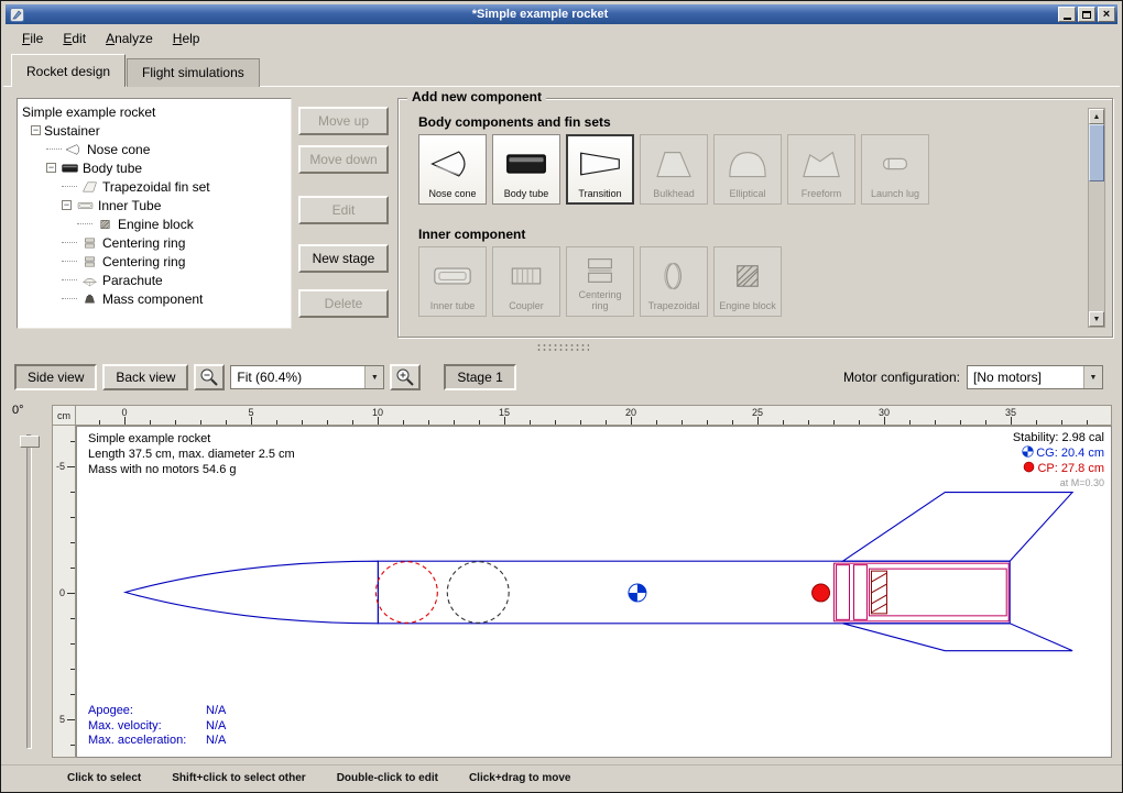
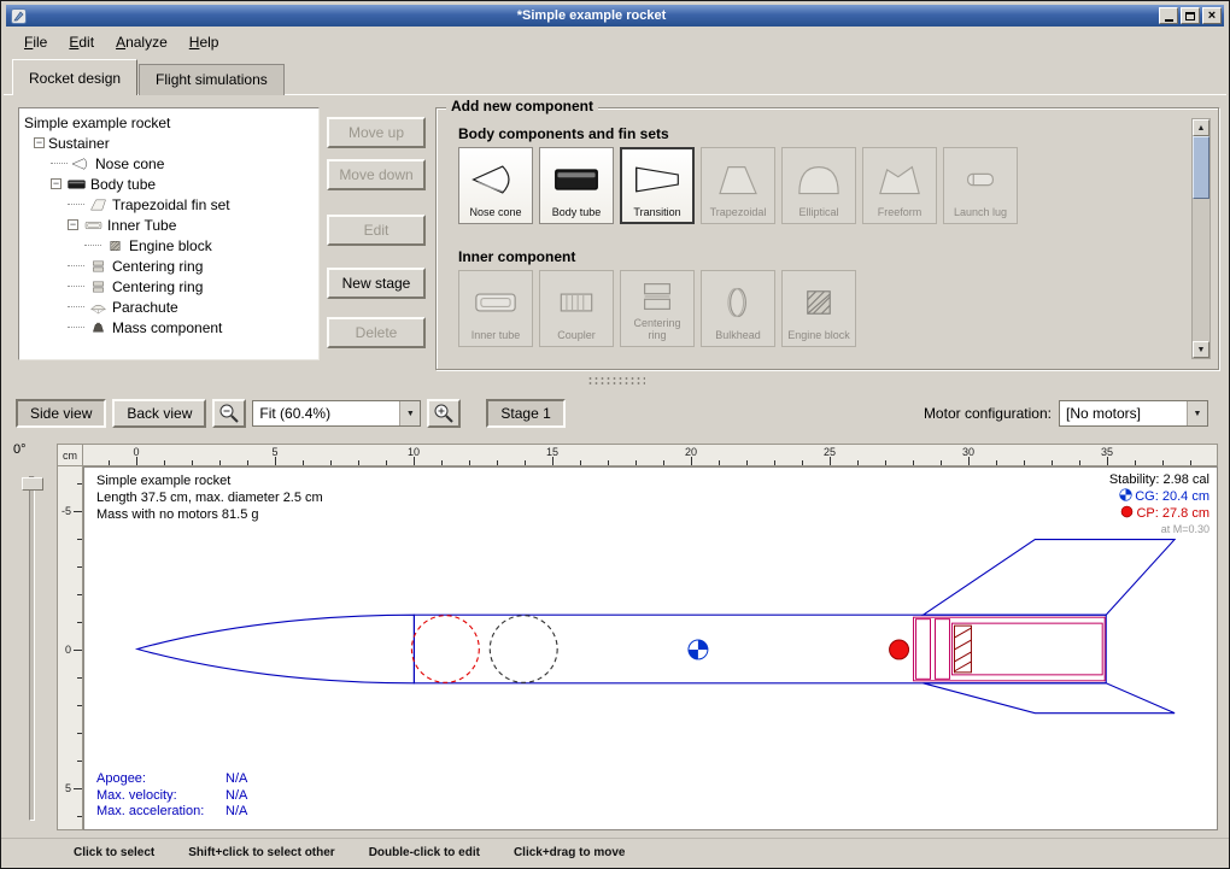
  *Simple example rocket
  ×
  File
  Edit
  Analyze
  Help
  Rocket design
  Flight simulations
  Simple example rocket
  −
  Sustainer
  Nose cone
  −
  Body tube
  Trapezoidal fin set
  −
  Inner Tube
  Engine block
  Centering ring
  Centering ring
  Parachute
  Mass component
  Move up
  Move down
  Edit
  New stage
  Delete
  Add new component
  Body components and fin sets
  Nose cone
  Body tube
  Transition
- Bulkhead
+ Trapezoidal
  Elliptical
  Freeform
  Launch lug
  Inner component
  Inner tube
  Coupler
  Centering ring
- Trapezoidal
+ Bulkhead
  Engine block
  Side view
  Back view
  Fit (60.4%)
  Stage 1
  Motor configuration:
  [No motors]
  0°
  cm
  0
  5
  10
  15
  20
  25
  30
  35
  -5
  0
  5
  Simple example rocket
  Length 37.5 cm, max. diameter 2.5 cm
- Mass with no motors 54.6 g
+ Mass with no motors 81.5 g
  Stability: 2.98 cal
  CG: 20.4 cm
  CP: 27.8 cm
  at M=0.30
  Apogee: N/A
  Max. velocity: N/A
  Max. acceleration: N/A
  Click to select
  Shift+click to select other
  Double-click to edit
  Click+drag to move
